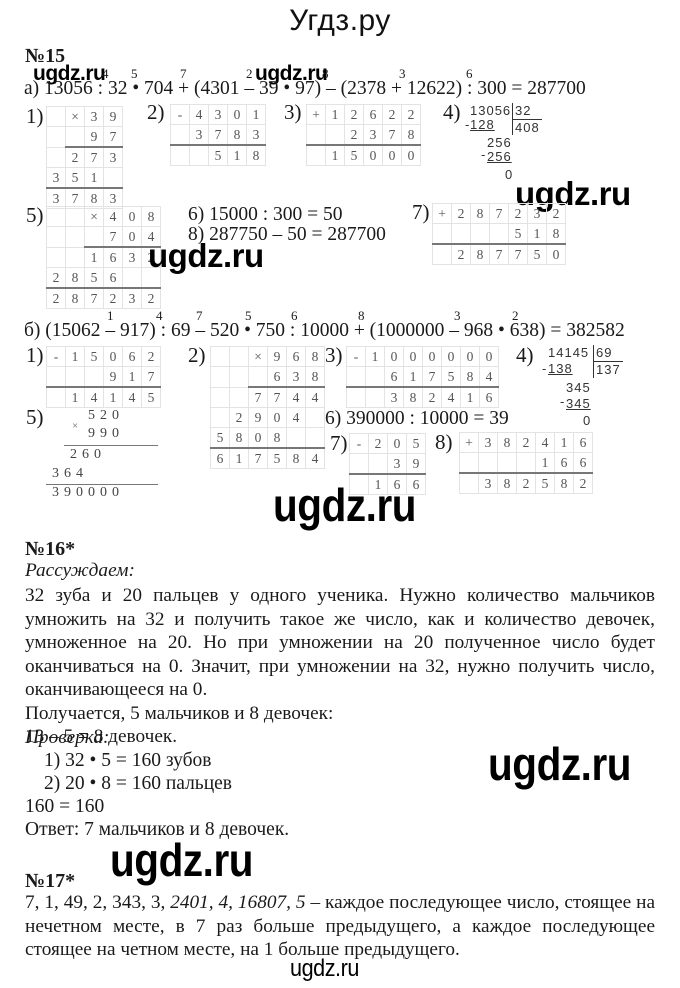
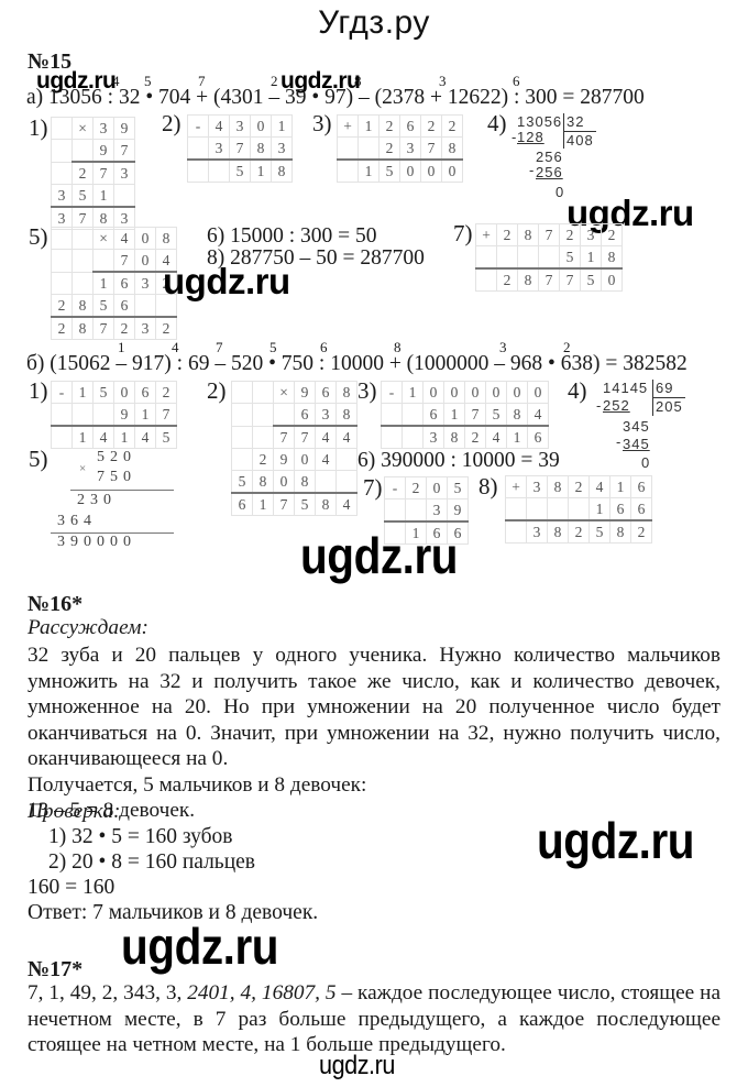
  Угдз.ру
  №15
  ugdz.ru
  ugdz.ru
  4
  5
  7
  2
  8
  3
  6
  а) 13056 : 32 • 704 + (4301 – 39 • 97) – (2378 + 12622) : 300 = 287700
  1)
  	×	3	9
  		9	7
  	2	7	3
  3	5	1
  3	7	8	3
  2)
  -	4	3	0	1
  	3	7	8	3
  		5	1	8
  3)
  +	1	2	6	2	2
  		2	3	7	8
  	1	5	0	0	0
  4)
  13056
  -
  32
  408
  128
  256
  -
  256
  0
  ugdz.ru
  5)
  		×	4	0	8
  			7	0	4
  		1	6	3	2
  2	8	5	6
  2	8	7	2	3	2
  ugdz.ru
  6) 15000 : 300 = 50
  8) 287750 – 50 = 287700
  7)
  +	2	8	7	2	3	2
  				5	1	8
  	2	8	7	7	5	0
  1
  4
  7
  5
  6
  8
  3
  2
  б) (15062 – 917) : 69 – 520 • 750 : 10000 + (1000000 – 968 • 638) = 382582
  1)
  -	1	5	0	6	2
  			9	1	7
  	1	4	1	4	5
  2)
  		×	9	6	8
  			6	3	8
  		7	7	4	4
  	2	9	0	4
  5	8	0	8
  6	1	7	5	8	4
  3)
  -	1	0	0	0	0	0	0
  		6	1	7	5	8	4
  		3	8	2	4	1	6
  4)
  14145
  -
  69
- 137
+ 205
- 138
+ 252
  345
  -
  345
  0
  5)
  ×
  520
- 990
+ 750
- 260
+ 230
  364
  390000
  6) 390000 : 10000 = 39
  7)
  -	2	0	5
  		3	9
  	1	6	6
  8)
  +	3	8	2	4	1	6
  				1	6	6
  	3	8	2	5	8	2
  ugdz.ru
  №16*
  Рассуждаем:
  32 зуба и 20 пальцев у одного ученика. Нужно количество мальчиков
  умножить на 32 и получить такое же число, как и количество девочек,
  умноженное на 20. Но при умножении на 20 полученное число будет
  оканчиваться на 0. Значит, при умножении на 32, нужно получить число,
  оканчивающееся на 0.
  Получается, 5 мальчиков и 8 девочек:
  13 – 5 = 8 девочек.
  Проверка:
  1) 32 • 5 = 160 зубов
  2) 20 • 8 = 160 пальцев
  160 = 160
  Ответ: 7 мальчиков и 8 девочек.
  ugdz.ru
  №17*
  ugdz.ru
  7, 1, 49, 2, 343, 3, 2401, 4, 16807, 5 – каждое последующее число, стоящее на
  нечетном месте, в 7 раз больше предыдущего, а каждое последующее
  стоящее на четном месте, на 1 больше предыдущего.
  ugdz.ru
